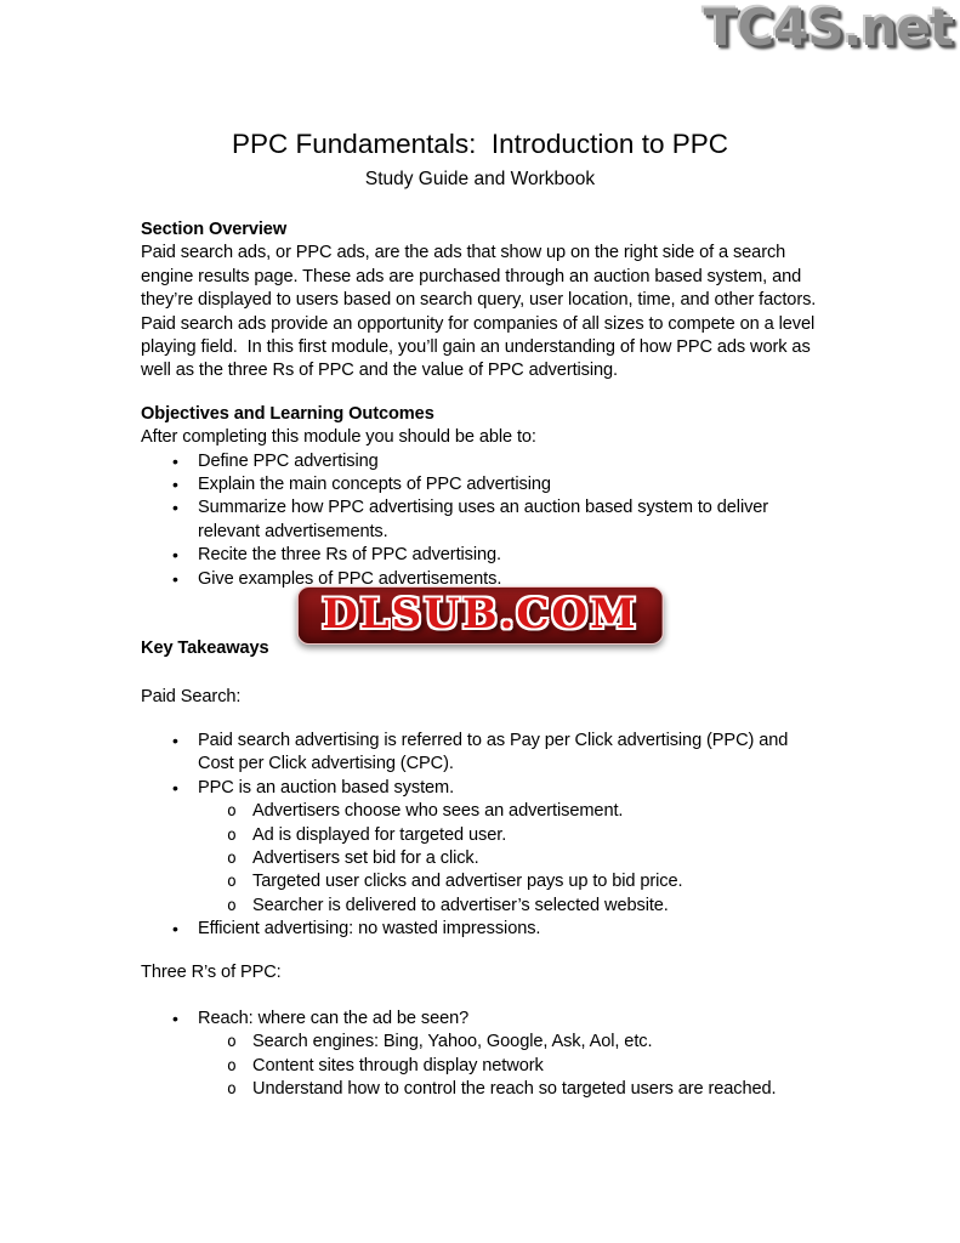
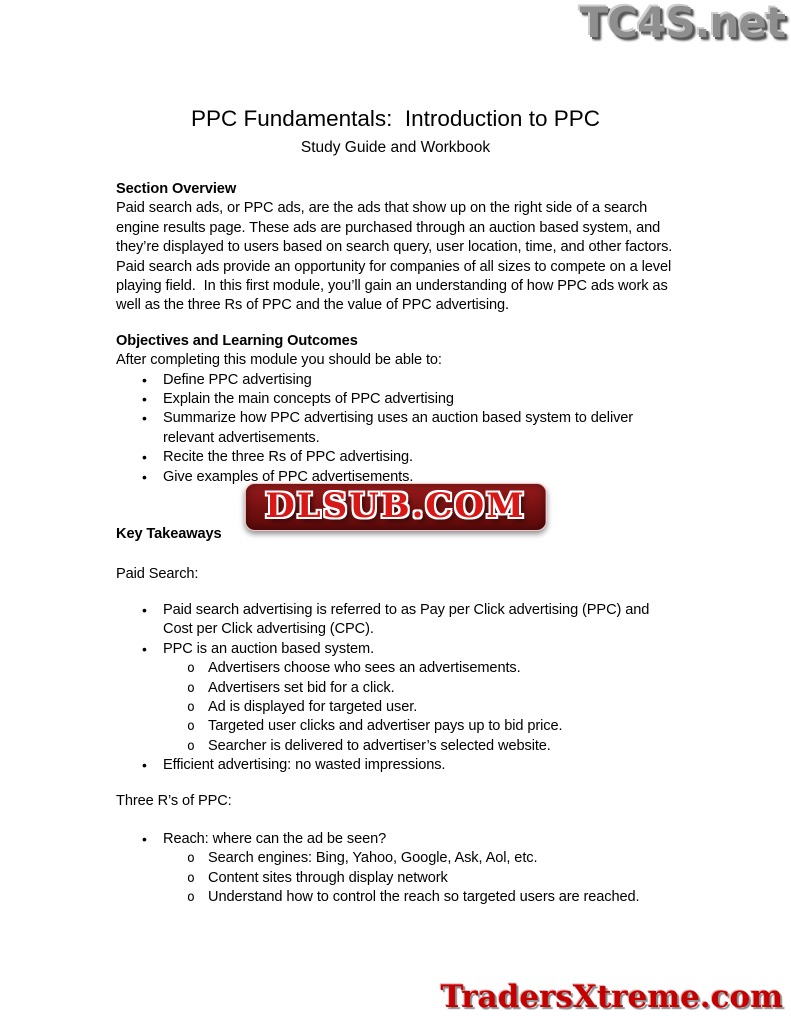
  TC4S.net
  PPC Fundamentals: Introduction to PPC
  Study Guide and Workbook
  Section Overview
  Paid search ads, or PPC ads, are the ads that show up on the right side of a search engine results page. These ads are purchased through an auction based system, and they’re displayed to users based on search query, user location, time, and other factors. Paid search ads provide an opportunity for companies of all sizes to compete on a level playing field. In this first module, you’ll gain an understanding of how PPC ads work as well as the three Rs of PPC and the value of PPC advertising.
  Objectives and Learning Outcomes
  After completing this module you should be able to:
  •
  Define PPC advertising
  •
  Explain the main concepts of PPC advertising
  •
  Summarize how PPC advertising uses an auction based system to deliver relevant advertisements.
  •
  Recite the three Rs of PPC advertising.
  •
  Give examples of PPC advertisements.
  Key Takeaways
  Paid Search:
  •
  Paid search advertising is referred to as Pay per Click advertising (PPC) and Cost per Click advertising (CPC).
  •
  PPC is an auction based system.
  o
- Advertisers choose who sees an advertisement.
+ Advertisers choose who sees an advertisements.
  o
- Ad is displayed for targeted user.
+ Advertisers set bid for a click.
  o
- Advertisers set bid for a click.
+ Ad is displayed for targeted user.
  o
  Targeted user clicks and advertiser pays up to bid price.
  o
  Searcher is delivered to advertiser’s selected website.
  •
  Efficient advertising: no wasted impressions.
  Three R’s of PPC:
  •
  Reach: where can the ad be seen?
  o
  Search engines: Bing, Yahoo, Google, Ask, Aol, etc.
  o
  Content sites through display network
  o
  Understand how to control the reach so targeted users are reached.
  DLSUB.COM
+ TradersXtreme.com
